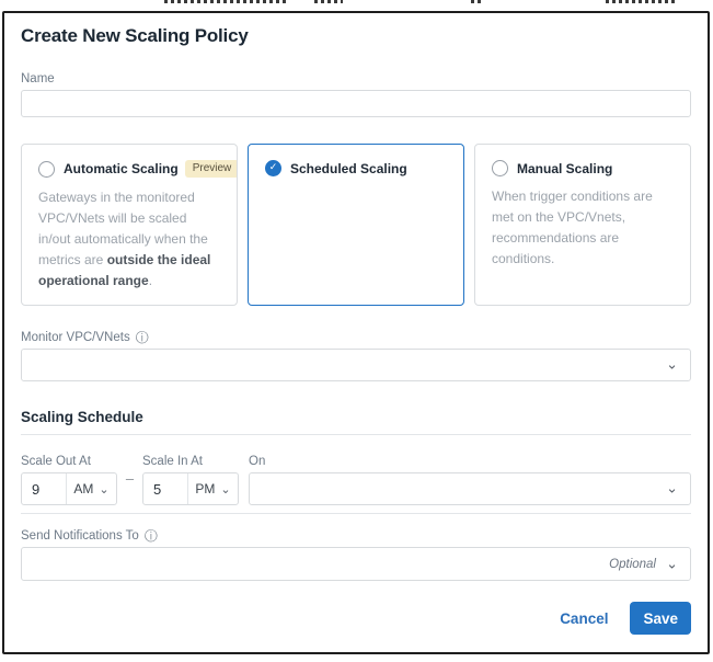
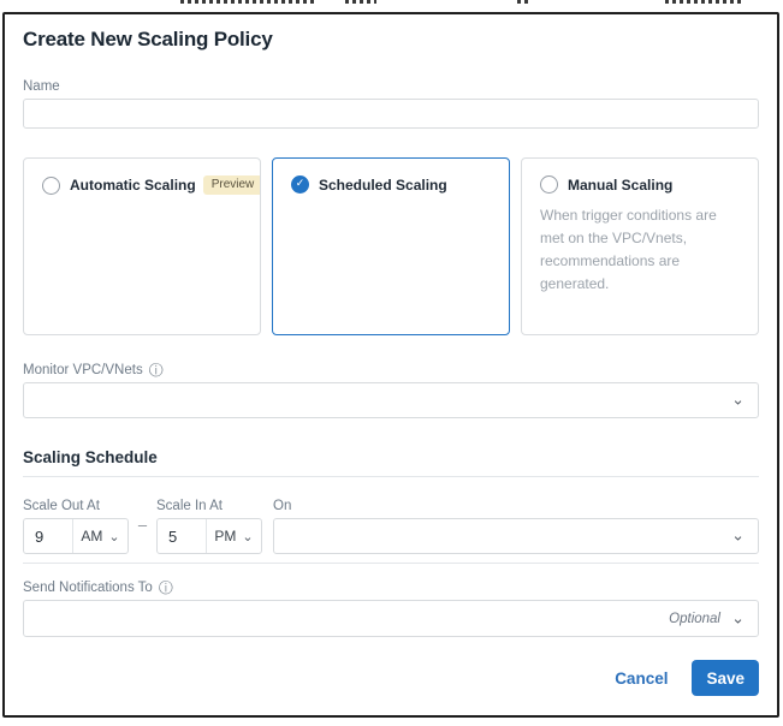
  Create New Scaling Policy
  Name
  Automatic Scaling
  Preview
- Gateways in the monitored VPC/VNets will be scaled in/out automatically when the metrics are outside the ideal operational range.
  ✓
  Scheduled Scaling
  Manual Scaling
- When trigger conditions are met on the VPC/Vnets, recommendations are conditions.
+ When trigger conditions are met on the VPC/Vnets, recommendations are generated.
  Monitor VPC/VNets
  ⓘ
  ⌄
  Scaling Schedule
  Scale Out At
  9
  AM
  ⌄
  –
  Scale In At
  5
  PM
  ⌄
  On
  ⌄
  Send Notifications To
  ⓘ
  Optional
  ⌄
  Cancel
  Save
